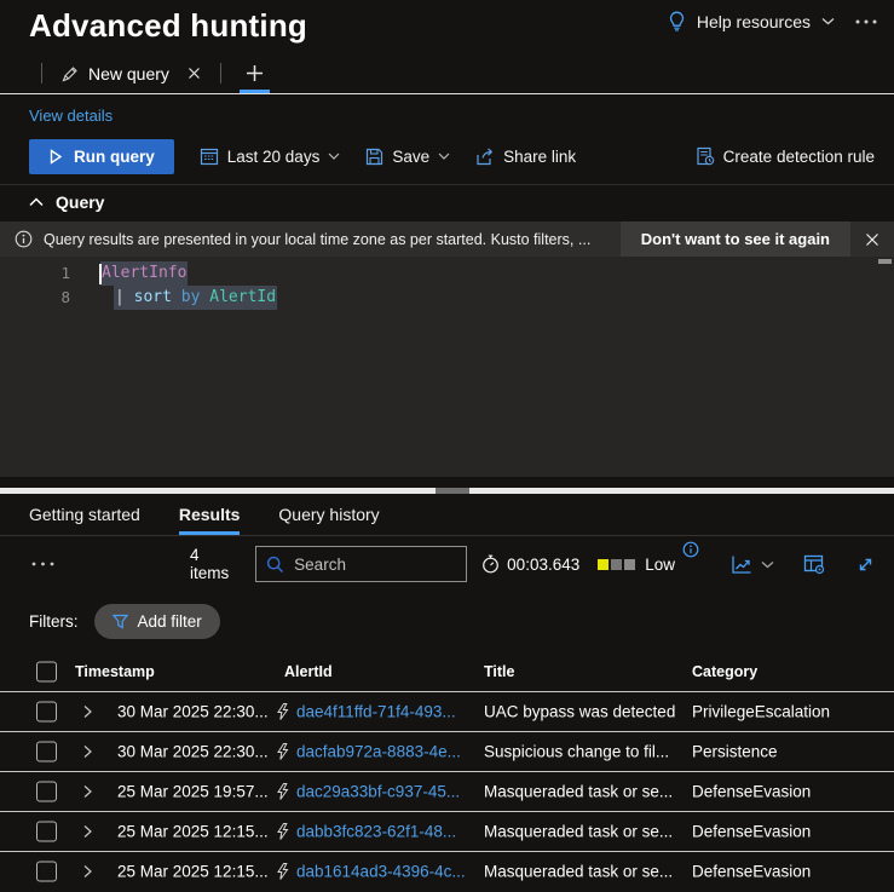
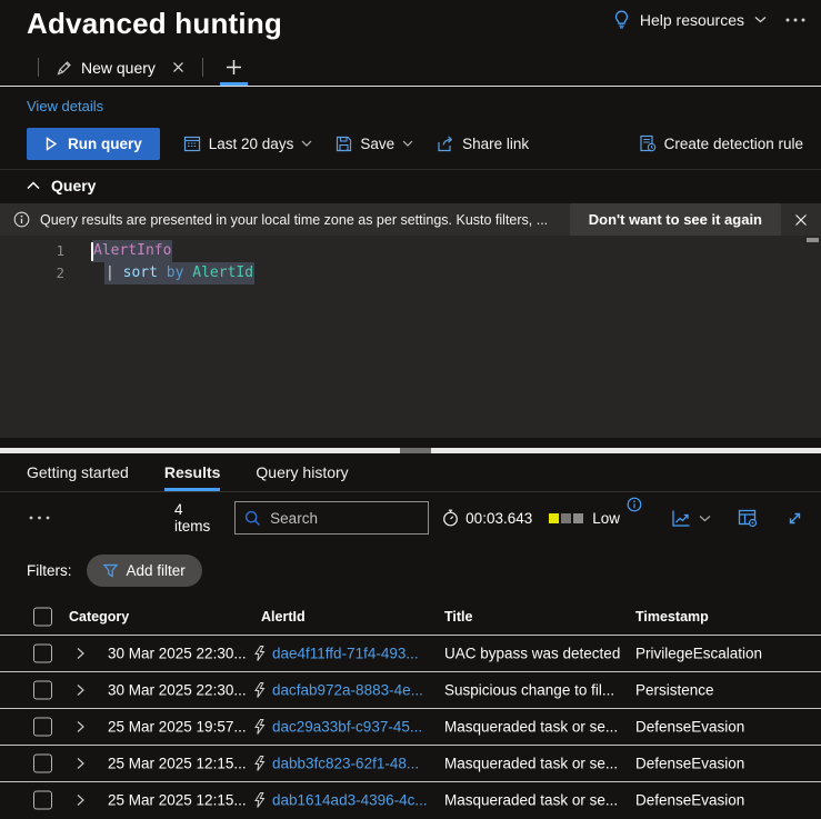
  Advanced hunting
  Help resources
  New query
  View details
  Run query
  Last 20 days
  Save
  Share link
  Create detection rule
  Query
- Query results are presented in your local time zone as per started. Kusto filters, ...
+ Query results are presented in your local time zone as per settings. Kusto filters, ...
  Don't want to see it again
  1
  AlertInfo
- 8
+ 2
  |
  sort
  by
  AlertId
  Getting started
  Results
  Query history
  4 items
  Search
  00:03.643
  Low
  Filters:
  Add filter
- Timestamp
+ Category
  AlertId
  Title
- Category
+ Timestamp
  30 Mar 2025 22:30...
  dae4f11ffd-71f4-493...
  UAC bypass was detected
  PrivilegeEscalation
  30 Mar 2025 22:30...
  dacfab972a-8883-4e...
  Suspicious change to fil...
  Persistence
  25 Mar 2025 19:57...
  dac29a33bf-c937-45...
  Masqueraded task or se...
  DefenseEvasion
  25 Mar 2025 12:15...
  dabb3fc823-62f1-48...
  Masqueraded task or se...
  DefenseEvasion
  25 Mar 2025 12:15...
  dab1614ad3-4396-4c...
  Masqueraded task or se...
  DefenseEvasion
